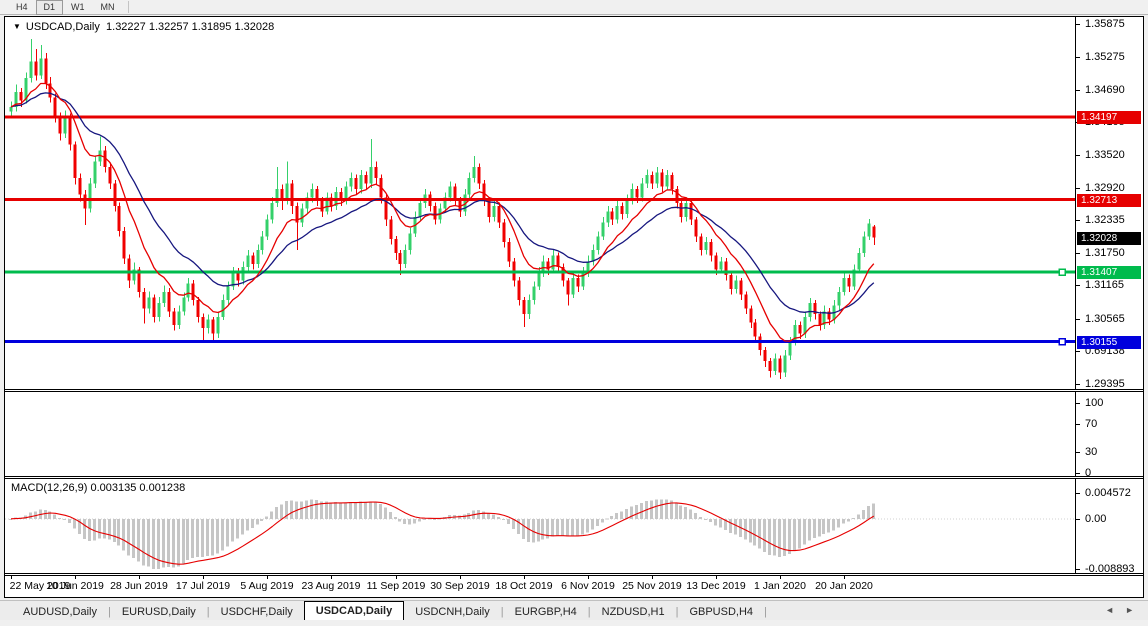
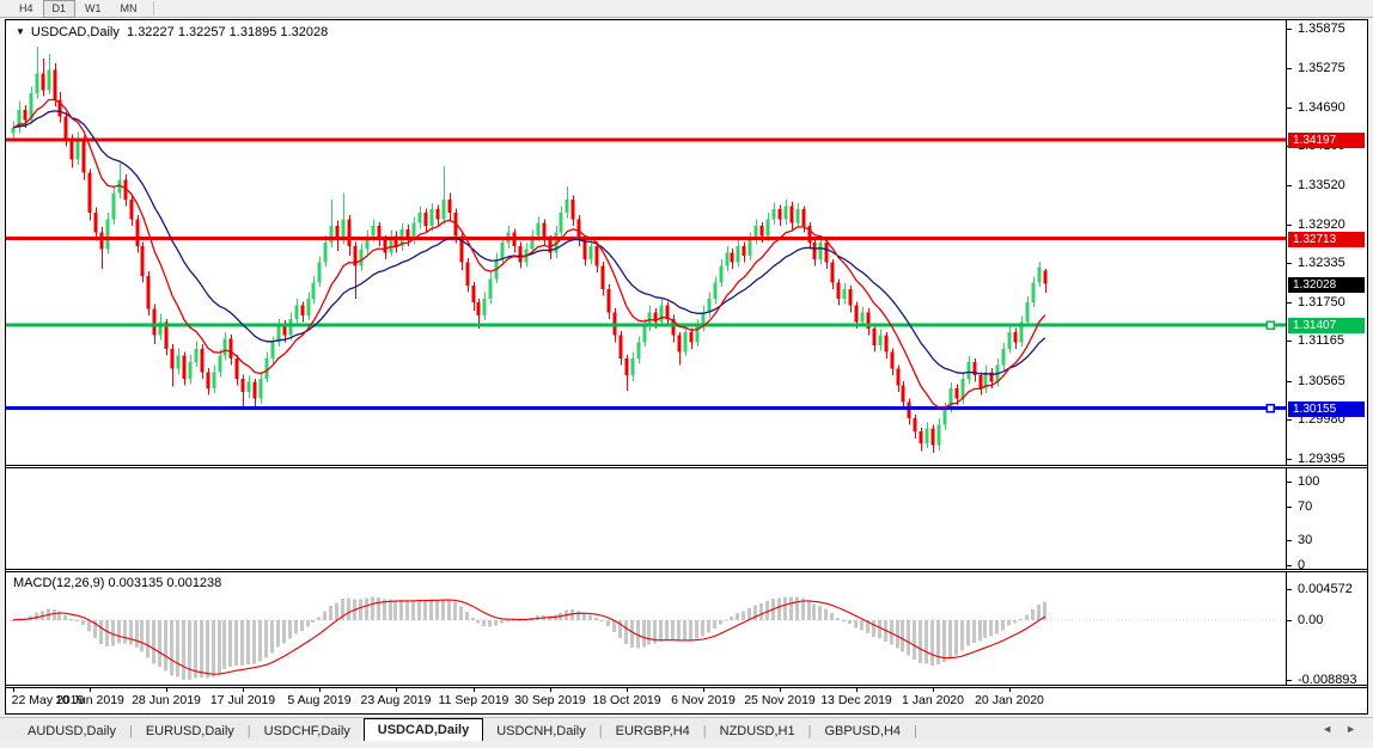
  H4
  D1
  W1
  MN
  ▼ USDCAD,Daily 1.32227 1.32257 1.31895 1.32028
  MACD(12,26,9) 0.003135 0.001238
  1.35875
  1.35275
  1.34690
  1.33520
  1.32920
  1.32335
  1.31750
  1.31165
  1.30565
- 0.69138
+ 1.29980
  1.29395
  1.34197
  1.32713
  1.31407
  1.30155
  1.32028
  100
  70
  30
  0
  0.004572
  0.00
  -0.008893
  22 May 2019
  10 Jun 2019
  28 Jun 2019
  17 Jul 2019
  5 Aug 2019
  23 Aug 2019
  11 Sep 2019
  30 Sep 2019
  18 Oct 2019
  6 Nov 2019
  25 Nov 2019
  13 Dec 2019
  1 Jan 2020
  20 Jan 2020
  AUDUSD,Daily
  |
  EURUSD,Daily
  |
  USDCHF,Daily
  USDCAD,Daily
  USDCNH,Daily
  |
  EURGBP,H4
  |
  NZDUSD,H1
  |
  GBPUSD,H4
  |
  ◄
  ►
